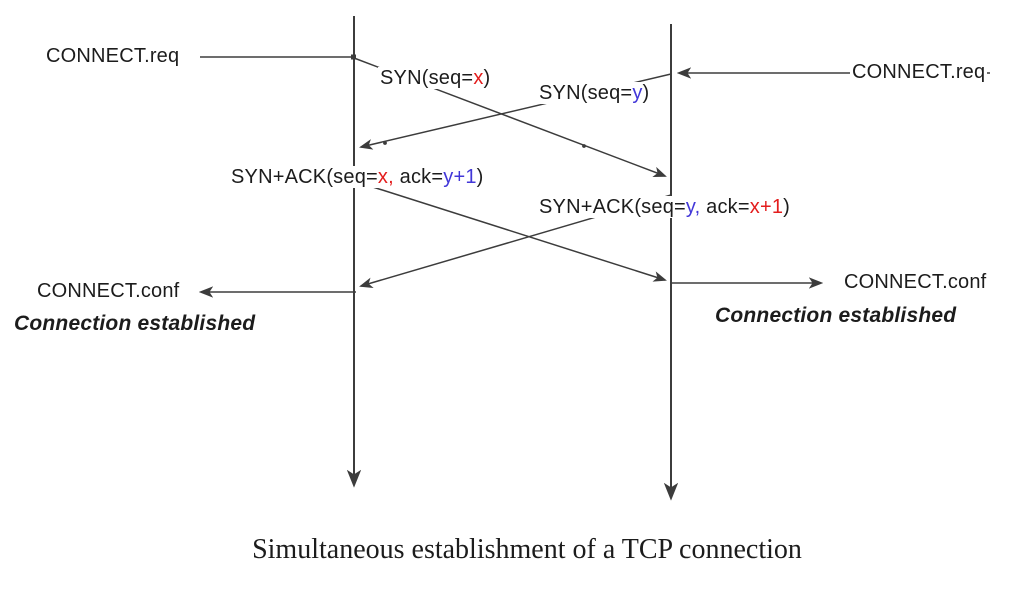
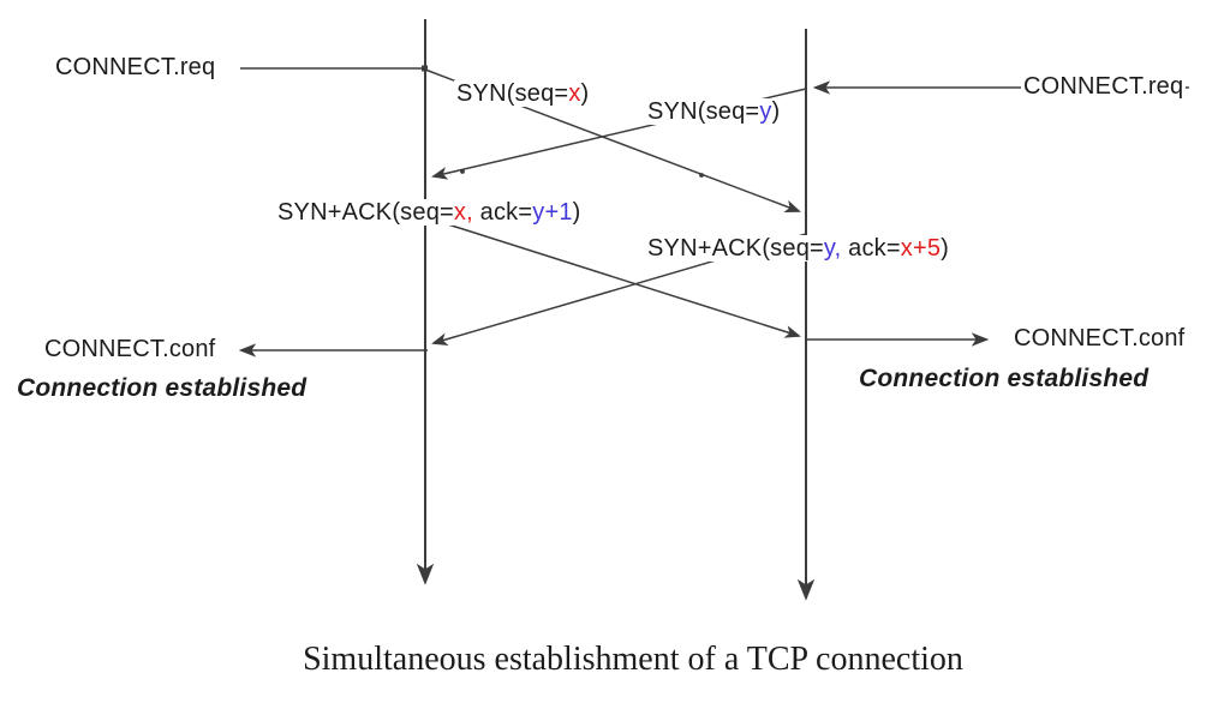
  CONNECT.req
  CONNECT.conf
  Connection established
  CONNECT.req
  CONNECT.conf
  Connection established
  SYN(seq=x)
  SYN(seq=y)
  SYN+ACK(seq=x, ack=y+1)
- SYN+ACK(seq=y, ack=x+1)
+ SYN+ACK(seq=y, ack=x+5)
  Simultaneous establishment of a TCP connection
